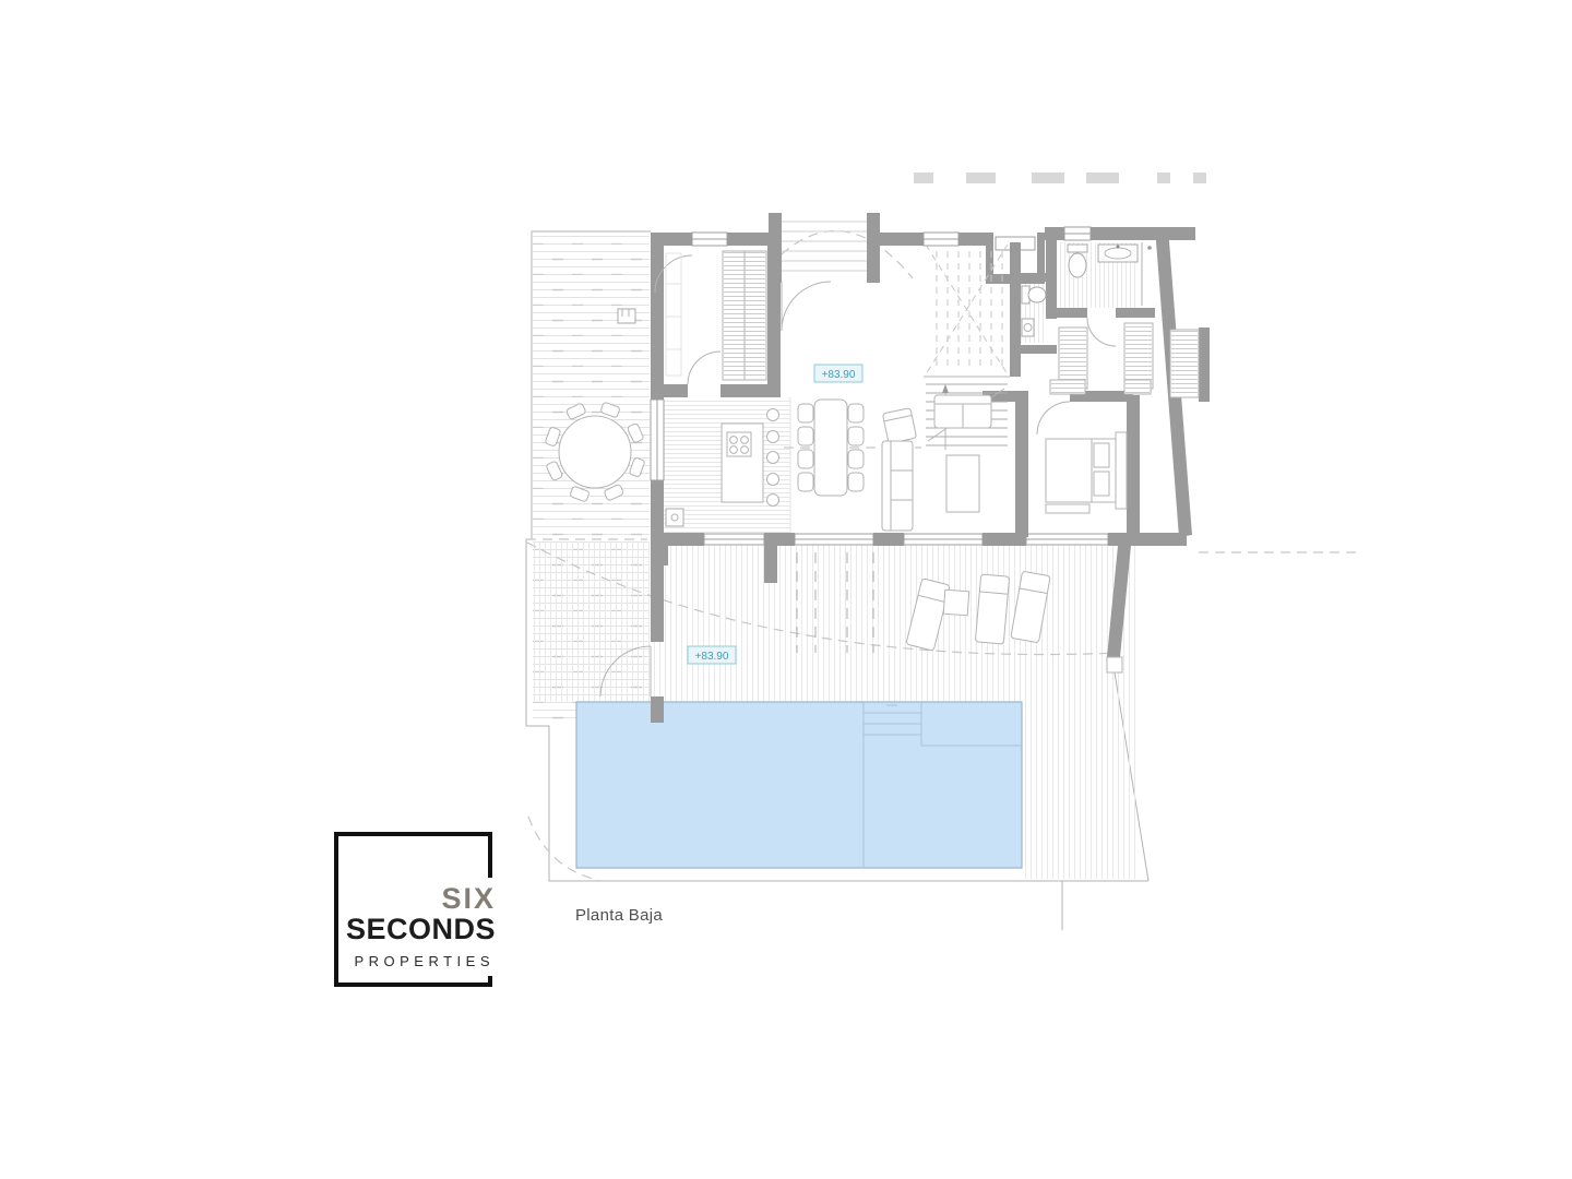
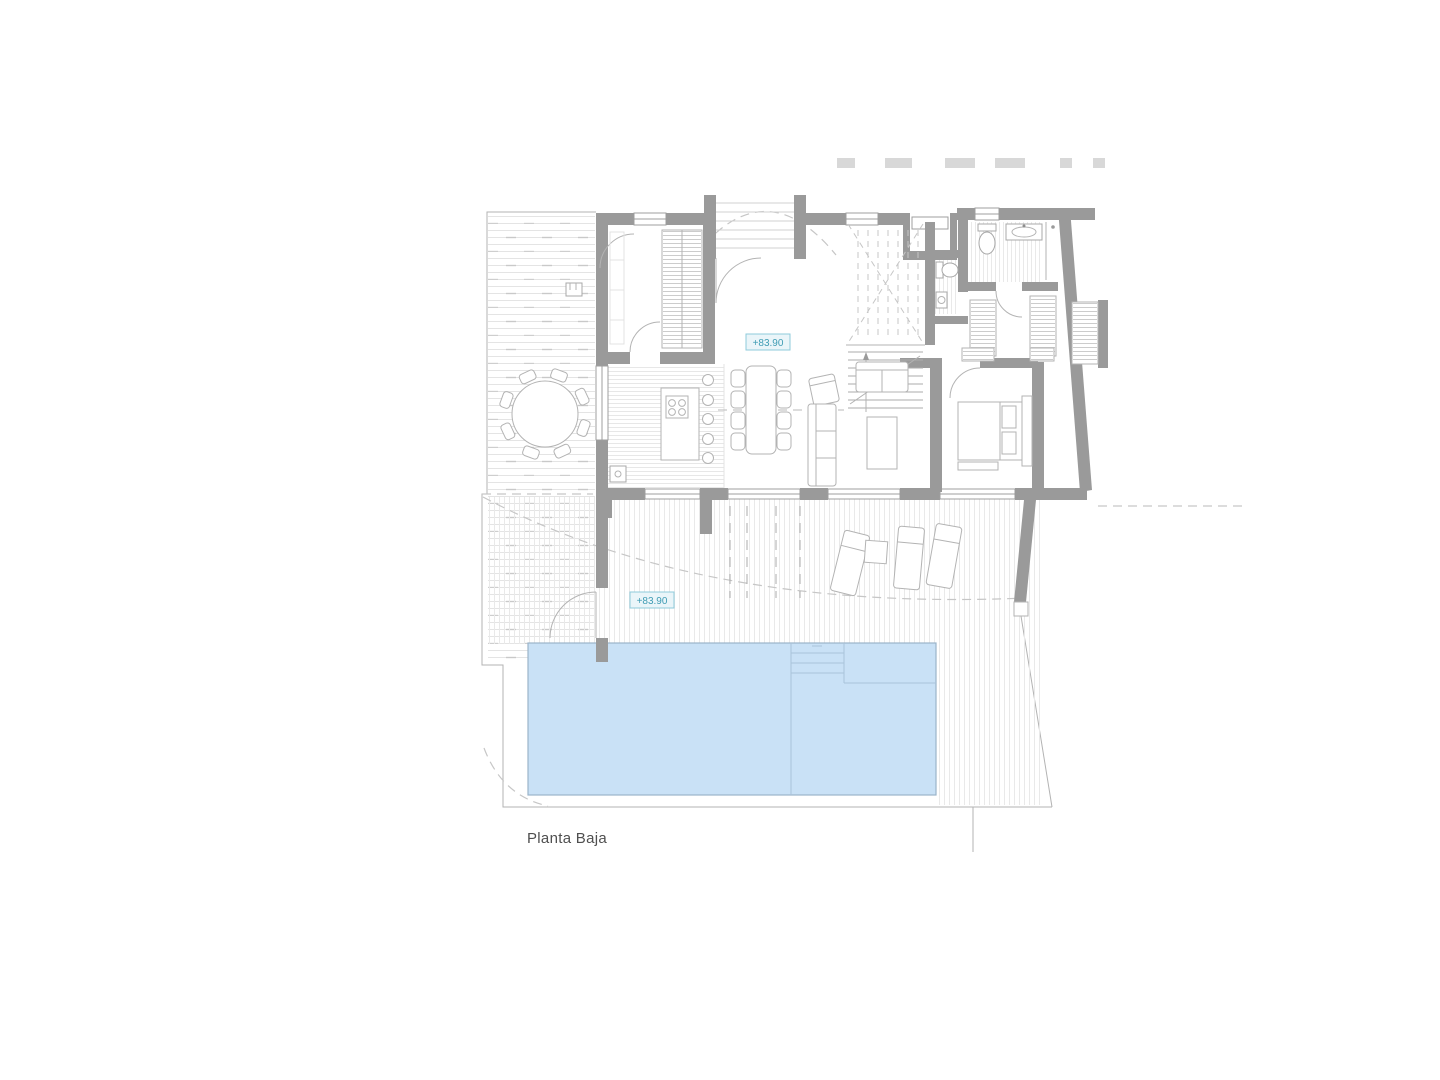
  +83.90
  +83.90
  Planta Baja
- SIX
- SECONDS
- PROPERTIES
